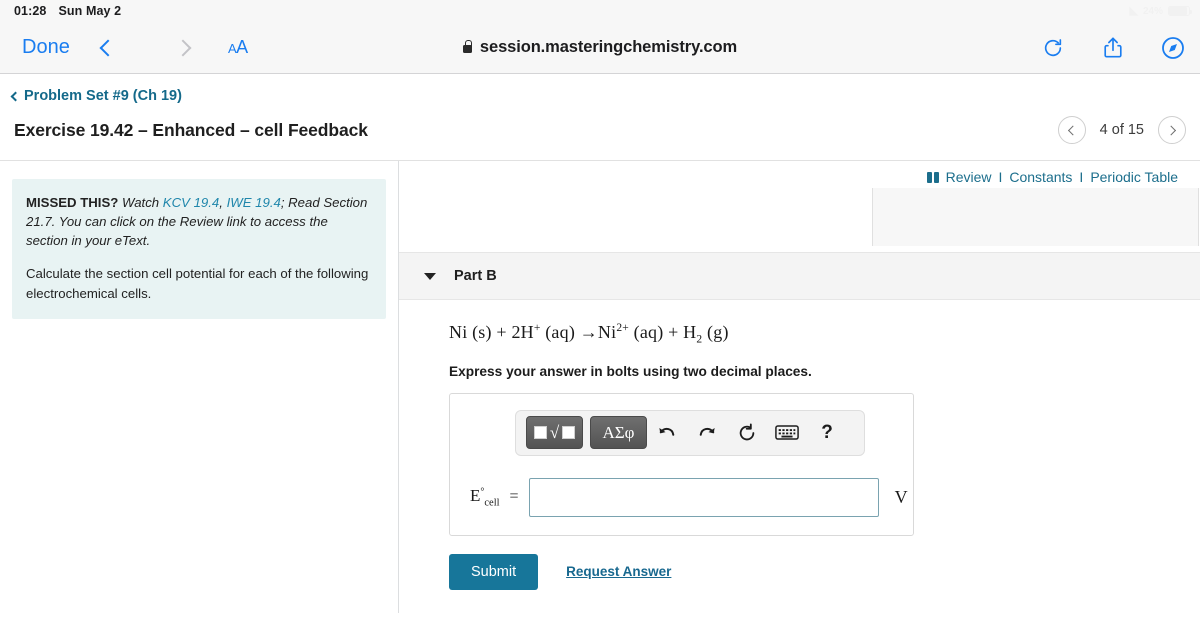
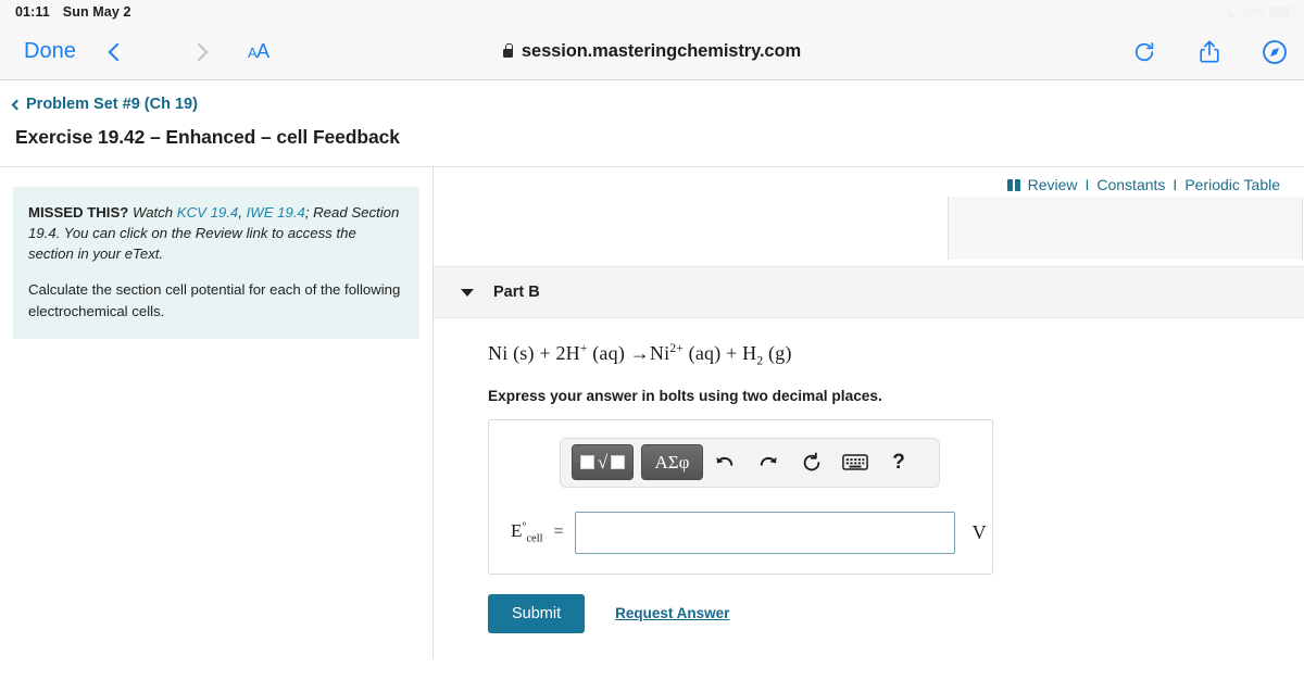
- 01:28
+ 01:11
  Sun May 2
  Done
  AA
  session.masteringchemistry.com
  Problem Set #9 (Ch 19)
  Exercise 19.42 – Enhanced – cell Feedback
- 4 of 15
- MISSED THIS? Watch KCV 19.4, IWE 19.4; Read Section 21.7. You can click on the Review link to access the section in your eText.
+ MISSED THIS? Watch KCV 19.4, IWE 19.4; Read Section 19.4. You can click on the Review link to access the section in your eText.
  Calculate the section cell potential for each of the following electrochemical cells.
  Review
  I
  Constants
  I
  Periodic Table
  Part B
  Ni (s) + 2H+ (aq) →Ni2+ (aq) + H2 (g)
  Express your answer in bolts using two decimal places.
  √
  ΑΣφ
  ?
  E°cell
  =
  V
  Submit
  Request Answer
